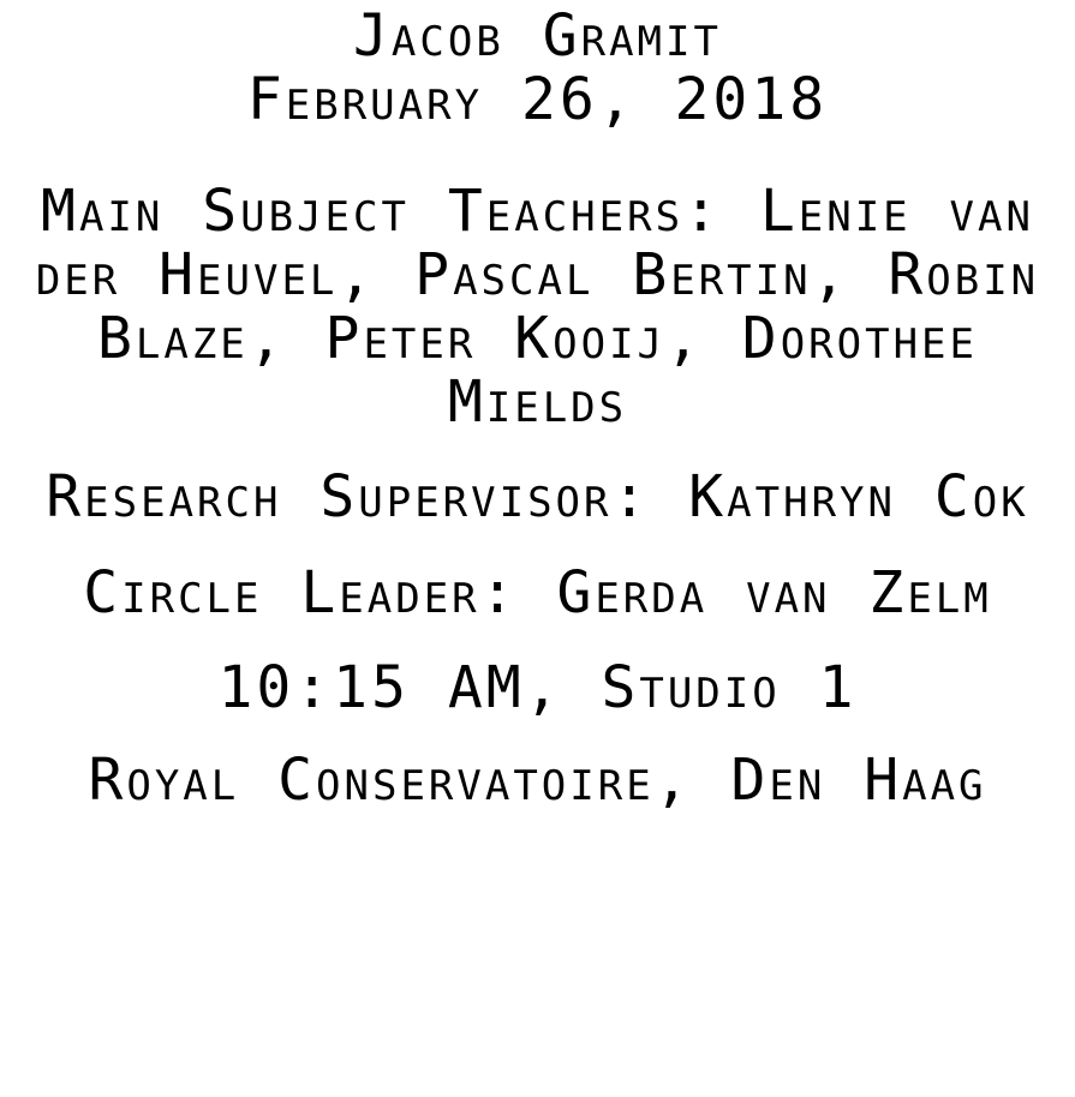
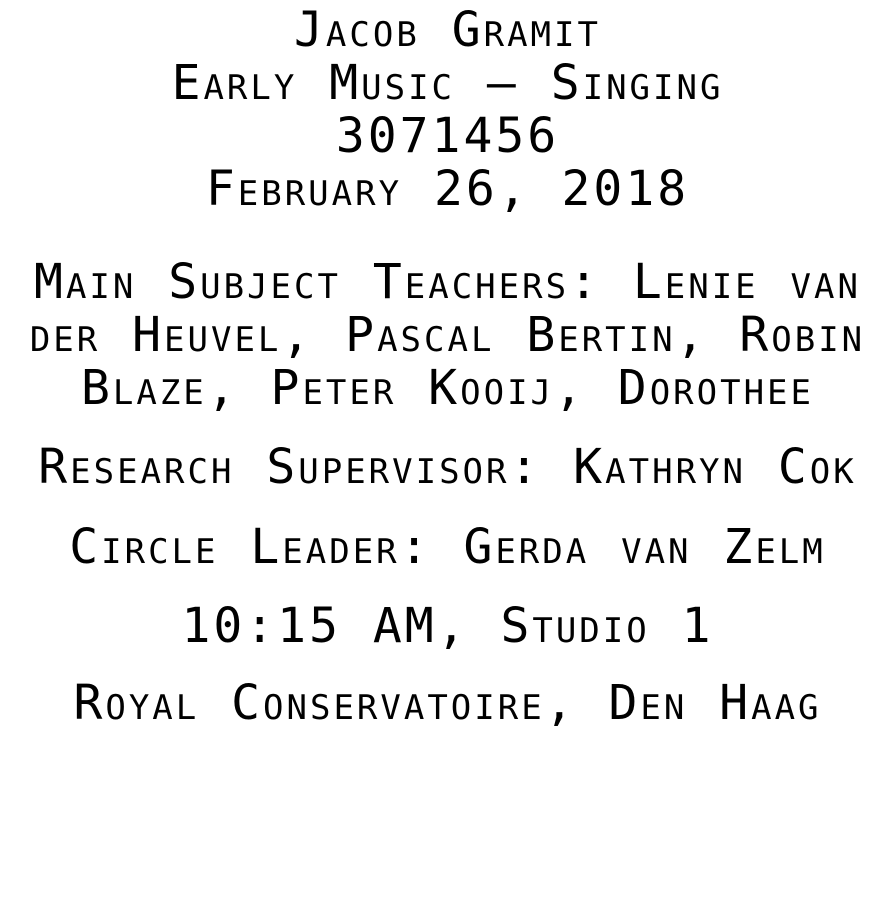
  Jacob Gramit
+ Early Music — Singing
+ 3071456
  February 26, 2018
  Main Subject Teachers: Lenie van
  der Heuvel, Pascal Bertin, Robin
  Blaze, Peter Kooij, Dorothee
- Mields
  Research Supervisor: Kathryn Cok
  Circle Leader: Gerda van Zelm
  10:15 AM, Studio 1
  Royal Conservatoire, Den Haag
